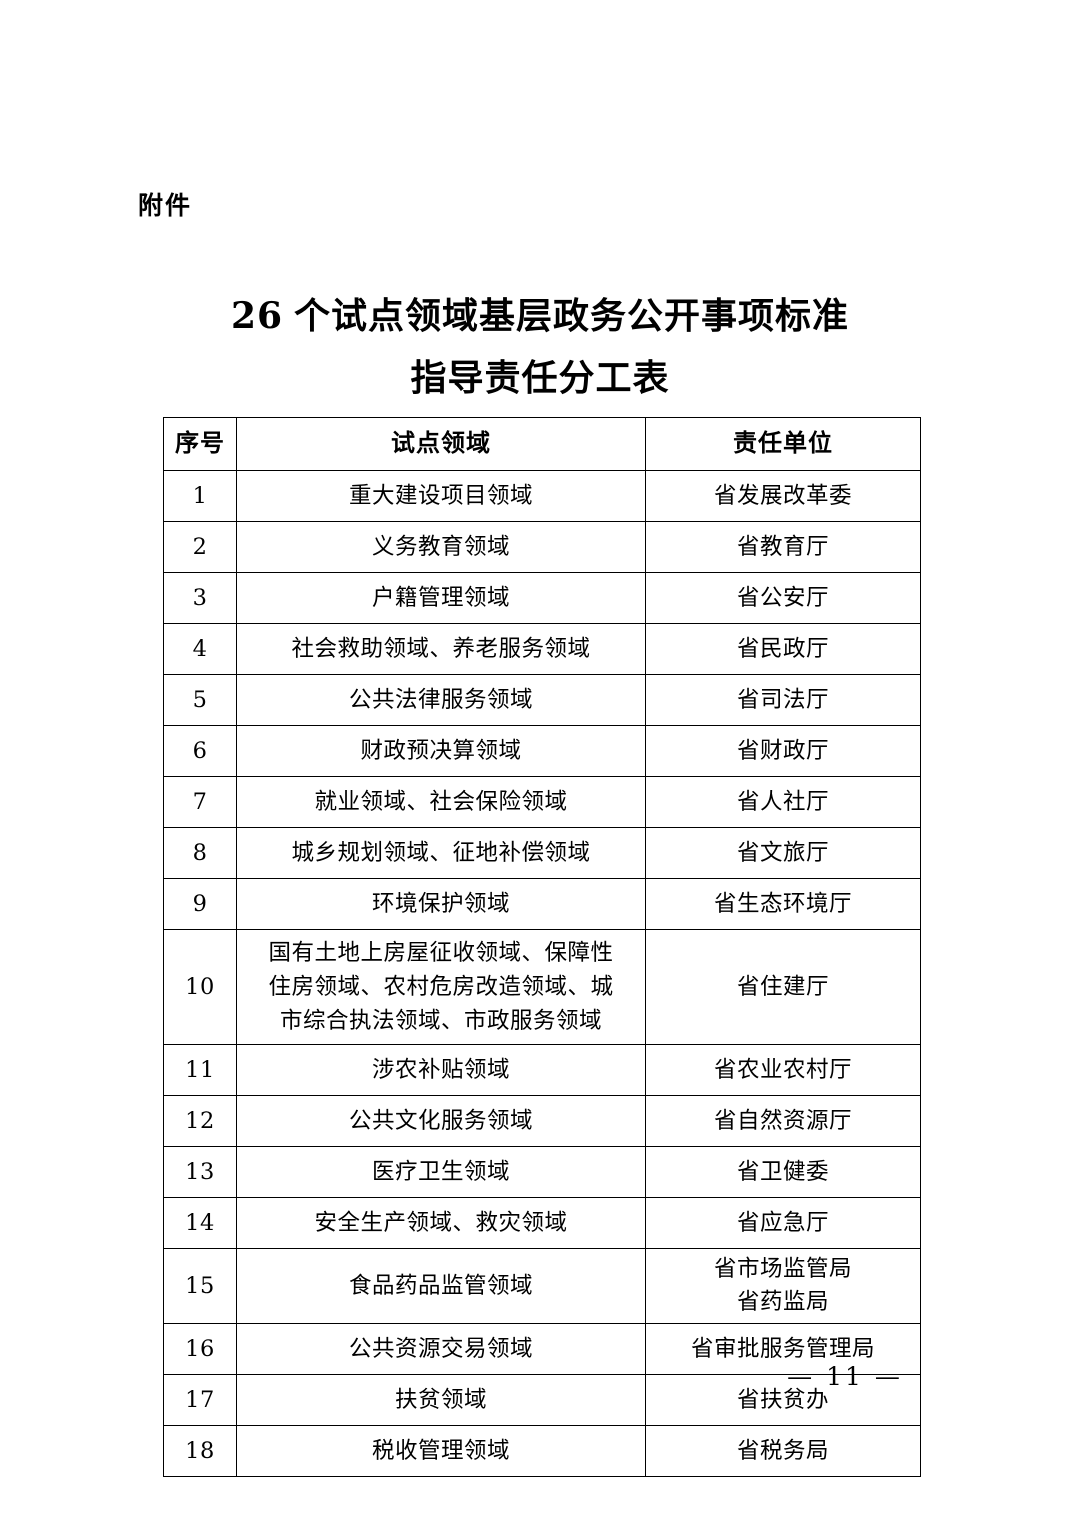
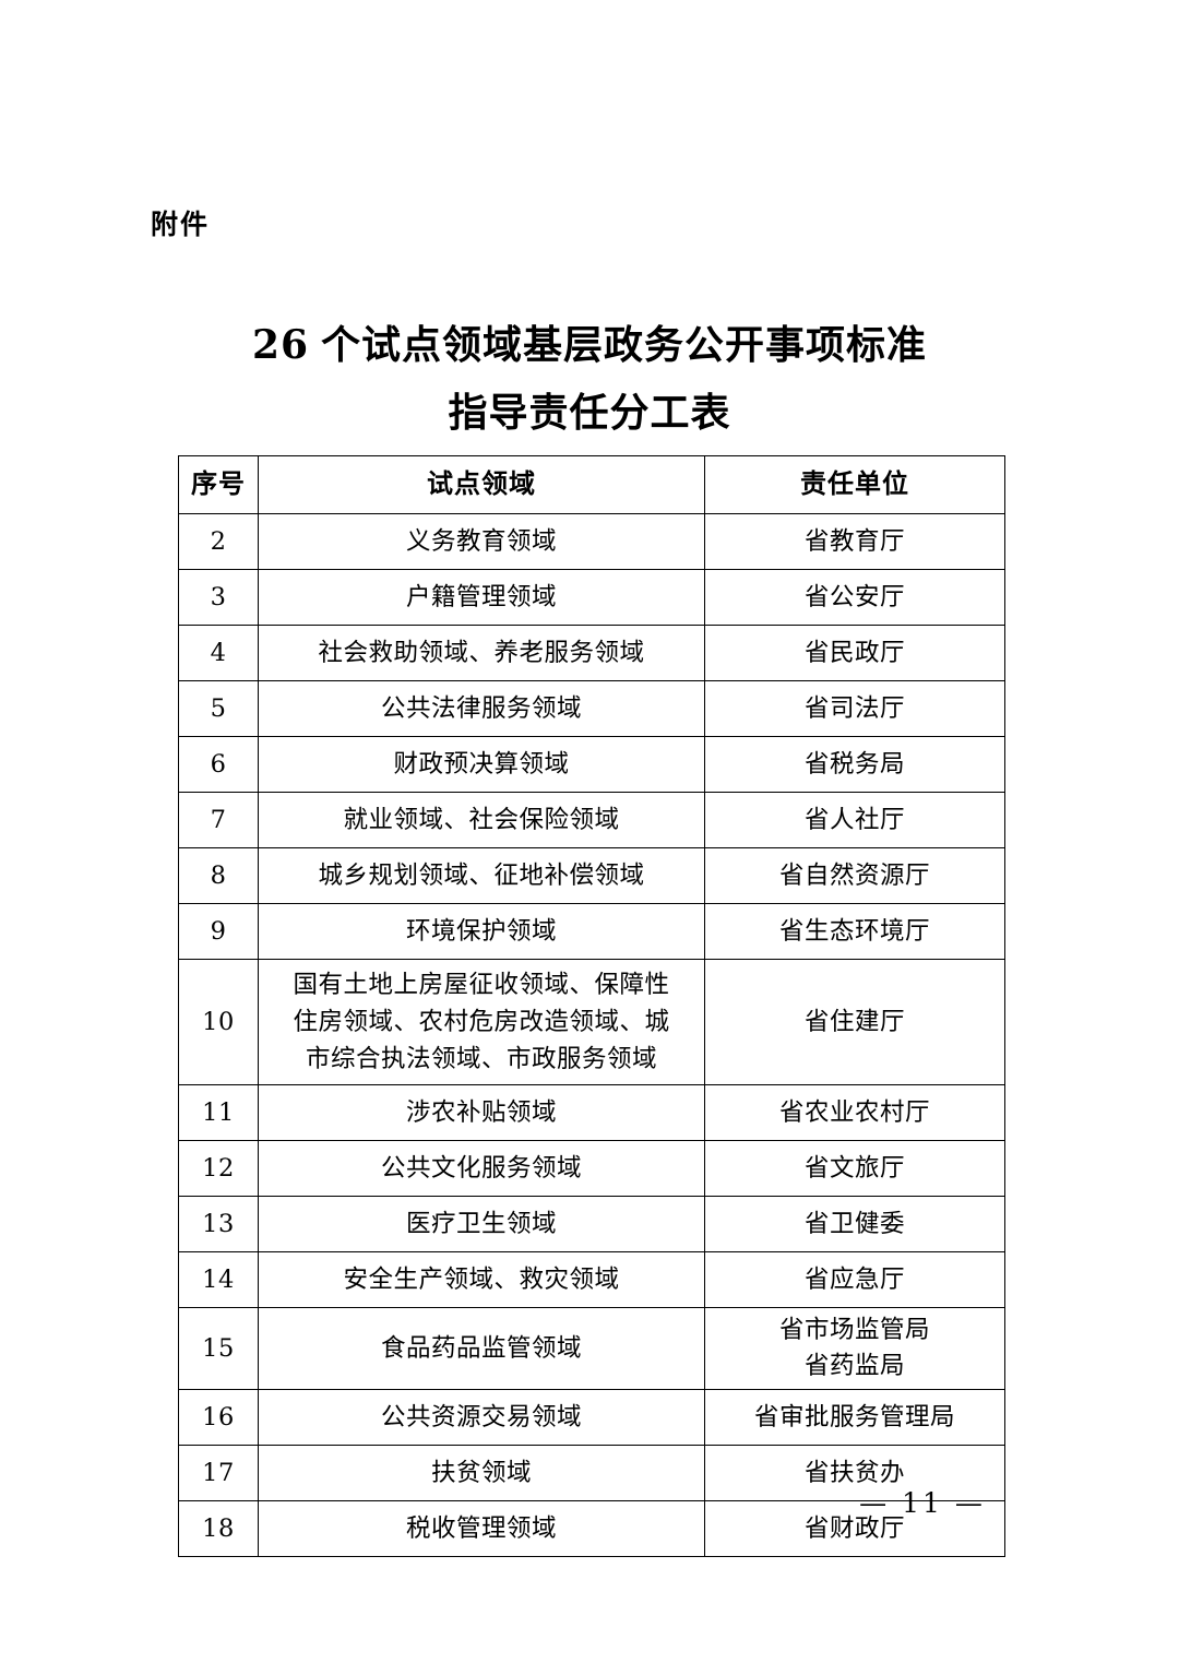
  附件
  26 个试点领域基层政务公开事项标准
  指导责任分工表
  序号	试点领域	责任单位
- 1	重大建设项目领域	省发展改革委
  2	义务教育领域	省教育厅
  3	户籍管理领域	省公安厅
  4	社会救助领域、养老服务领域	省民政厅
  5	公共法律服务领域	省司法厅
- 6	财政预决算领域	省财政厅
+ 6	财政预决算领域	省税务局
  7	就业领域、社会保险领域	省人社厅
- 8	城乡规划领域、征地补偿领域	省文旅厅
+ 8	城乡规划领域、征地补偿领域	省自然资源厅
  9	环境保护领域	省生态环境厅
  10	国有土地上房屋征收领域、保障性 住房领域、农村危房改造领域、城 市综合执法领域、市政服务领域	省住建厅
  11	涉农补贴领域	省农业农村厅
- 12	公共文化服务领域	省自然资源厅
+ 12	公共文化服务领域	省文旅厅
  13	医疗卫生领域	省卫健委
  14	安全生产领域、救灾领域	省应急厅
  15	食品药品监管领域	省市场监管局 省药监局
  16	公共资源交易领域	省审批服务管理局
  17	扶贫领域	省扶贫办
- 18	税收管理领域	省税务局
+ 18	税收管理领域	省财政厅
  — 11 —
